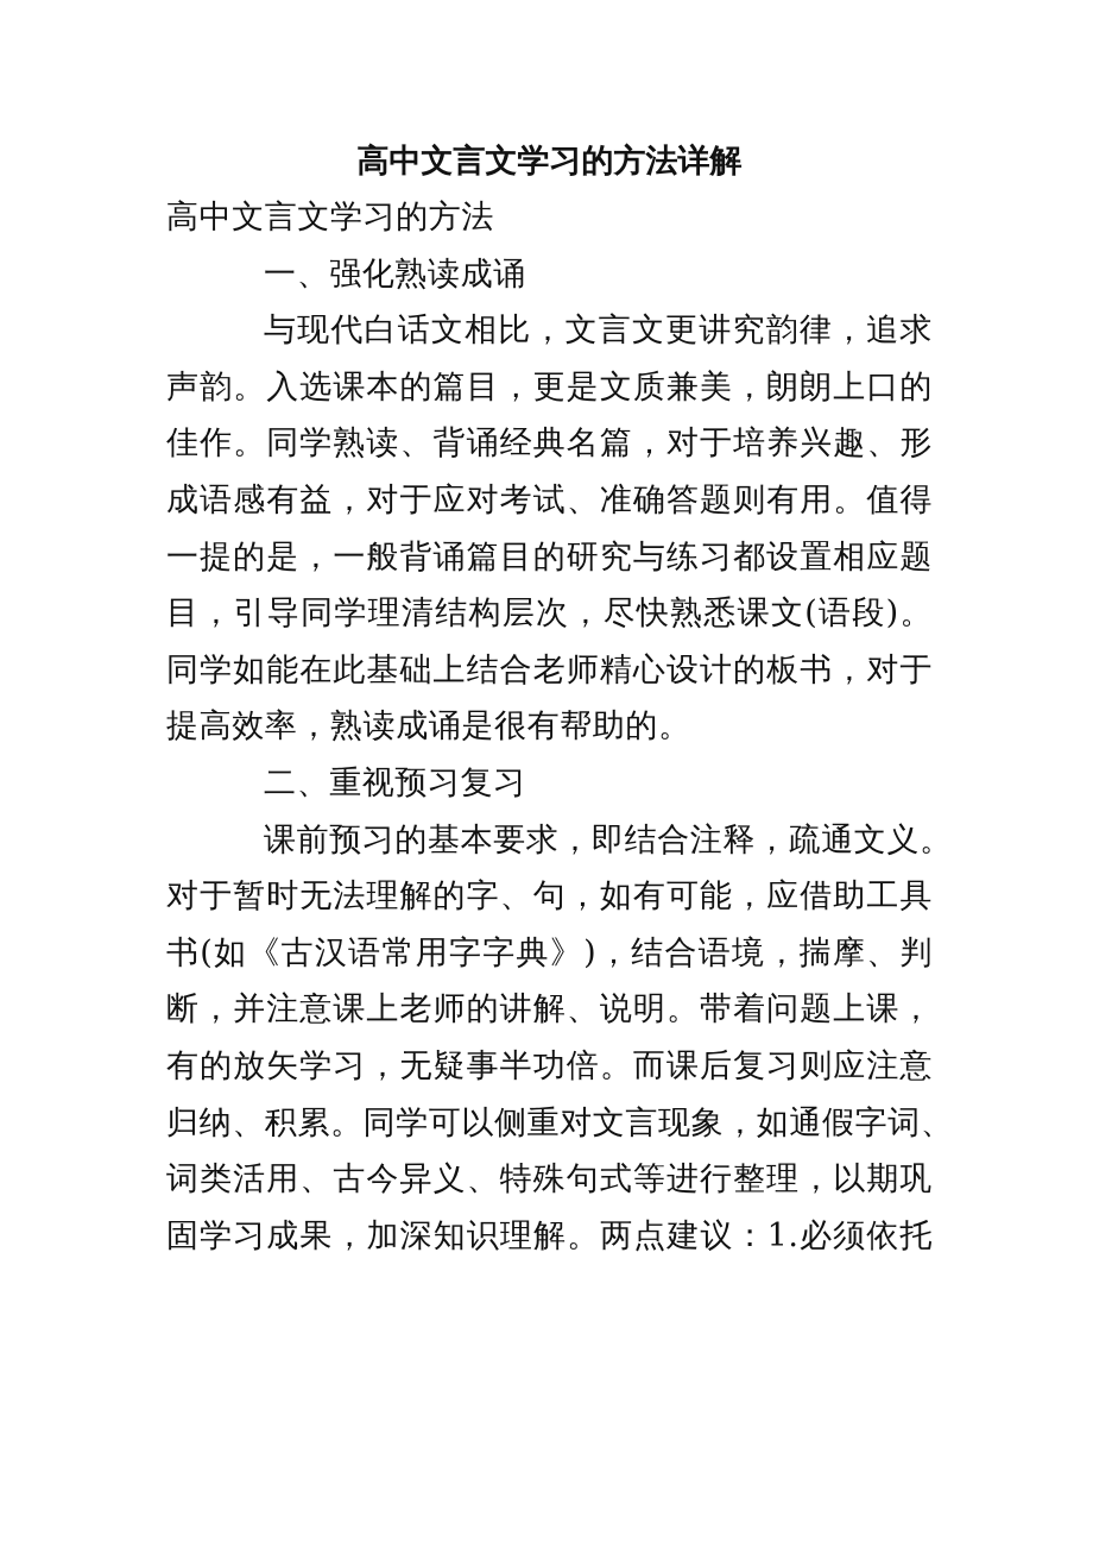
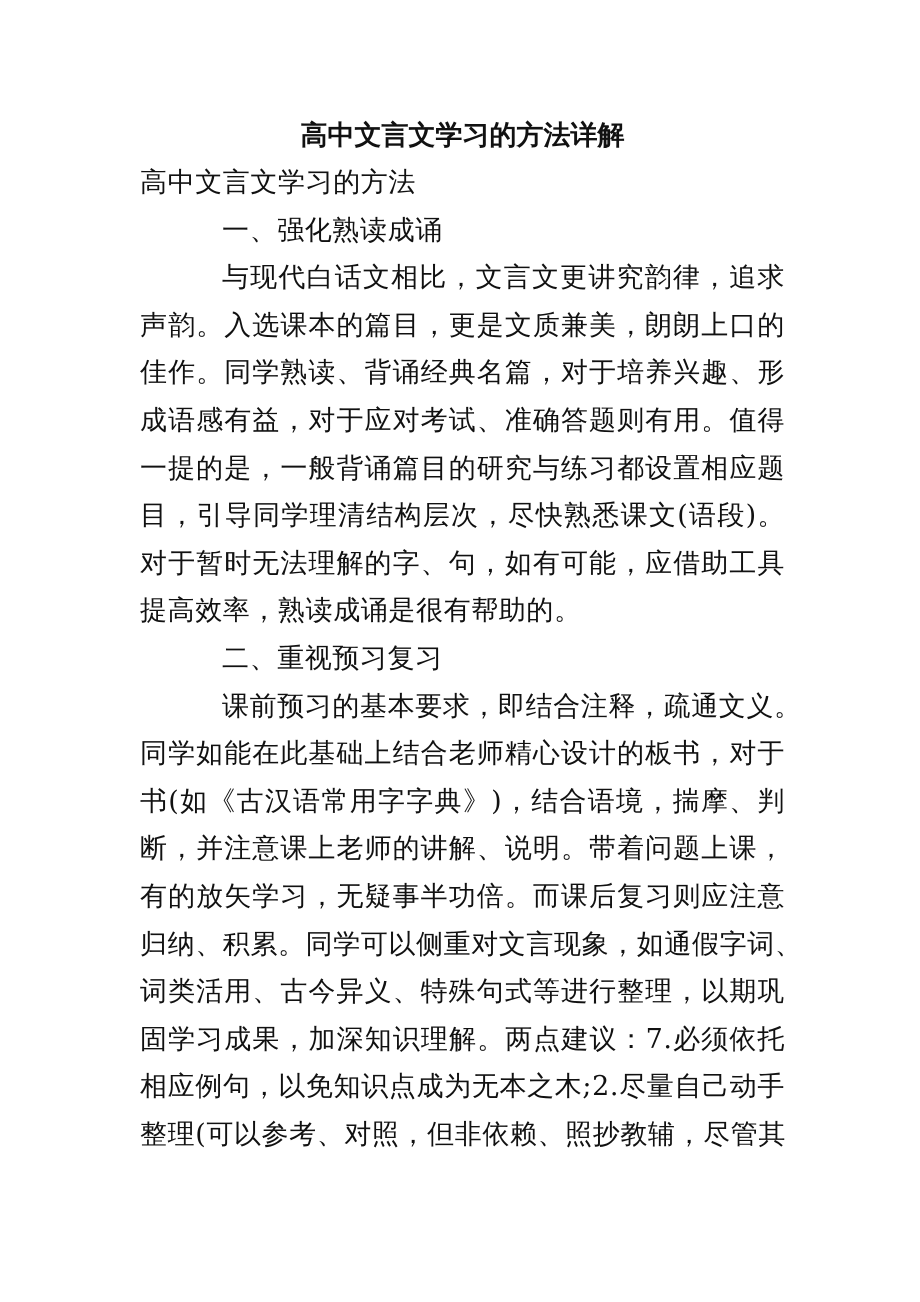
  高中文言文学习的方法详解
  高中文言文学习的方法
  一、强化熟读成诵
  与现代白话文相比，文言文更讲究韵律，追求
  声韵。入选课本的篇目，更是文质兼美，朗朗上口的
  佳作。同学熟读、背诵经典名篇，对于培养兴趣、形
  成语感有益，对于应对考试、准确答题则有用。值得
  一提的是，一般背诵篇目的研究与练习都设置相应题
  目，引导同学理清结构层次，尽快熟悉课文(语段)。
- 同学如能在此基础上结合老师精心设计的板书，对于
+ 对于暂时无法理解的字、句，如有可能，应借助工具
  提高效率，熟读成诵是很有帮助的。
  二、重视预习复习
  课前预习的基本要求，即结合注释，疏通文义。
- 对于暂时无法理解的字、句，如有可能，应借助工具
+ 同学如能在此基础上结合老师精心设计的板书，对于
  书(如《古汉语常用字字典》)，结合语境，揣摩、判
  断，并注意课上老师的讲解、说明。带着问题上课，
  有的放矢学习，无疑事半功倍。而课后复习则应注意
  归纳、积累。同学可以侧重对文言现象，如通假字词、
  词类活用、古今异义、特殊句式等进行整理，以期巩
- 固学习成果，加深知识理解。两点建议：1.必须依托
+ 固学习成果，加深知识理解。两点建议：7.必须依托
+ 相应例句，以免知识点成为无本之木;2.尽量自己动手
+ 整理(可以参考、对照，但非依赖、照抄教辅，尽管其
